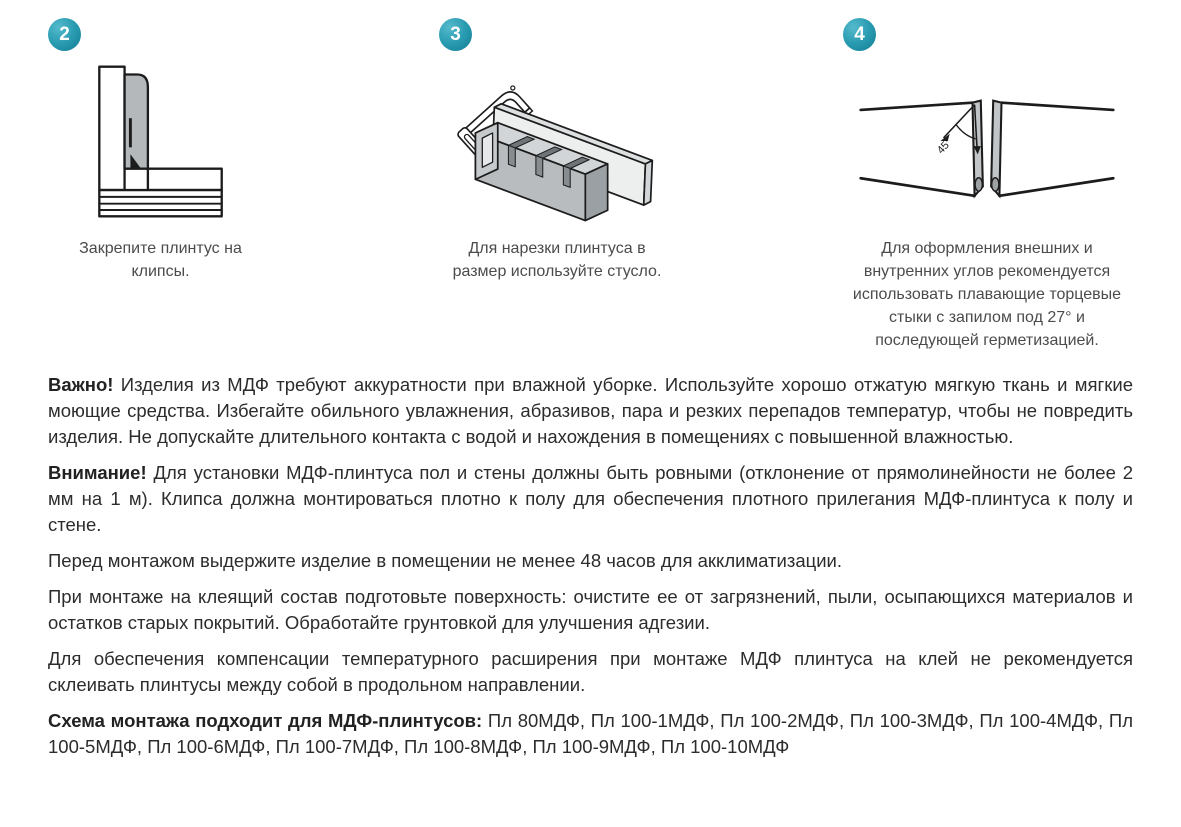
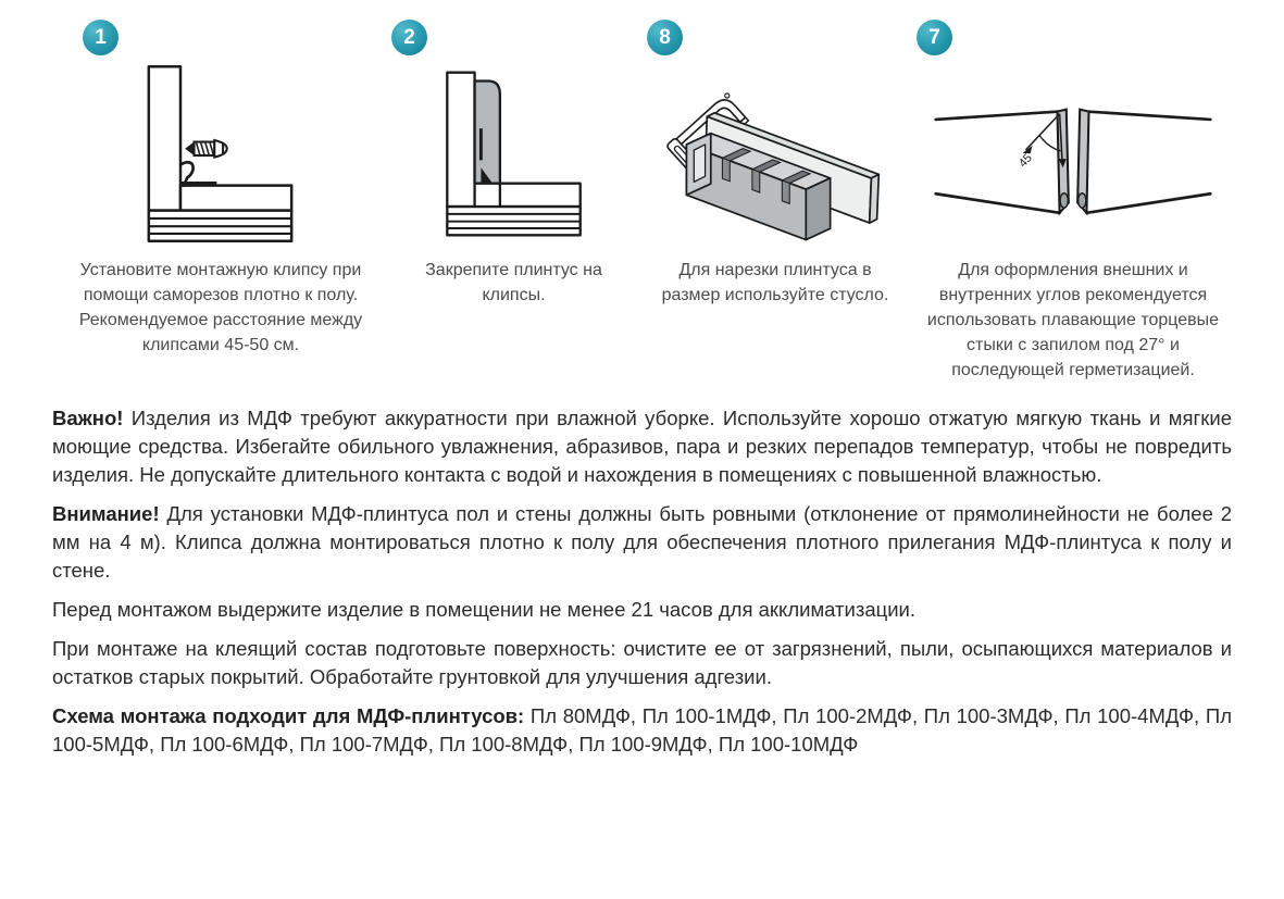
+ 1
+ Установите монтажную клипсу при помощи саморезов плотно к полу. Рекомендуемое расстояние между клипсами 45-50 см.
  2
  Закрепите плинтус на клипсы.
- 3
+ 8
  Для нарезки плинтуса в размер используйте стусло.
- 4
+ 7
  Для оформления внешних и внутренних углов рекомендуется использовать плавающие торцевые стыки с запилом под 27° и последующей герметизацией.
  Важно! Изделия из МДФ требуют аккуратности при влажной уборке. Используйте хорошо отжатую мягкую ткань и мягкие моющие средства. Избегайте обильного увлажнения, абразивов, пара и резких перепадов температур, чтобы не повредить изделия. Не допускайте длительного контакта с водой и нахождения в помещениях с повышенной влажностью.
- Внимание! Для установки МДФ-плинтуса пол и стены должны быть ровными (отклонение от прямолинейности не более 2 мм на 1 м). Клипса должна монтироваться плотно к полу для обеспечения плотного прилегания МДФ-плинтуса к полу и стене.
+ Внимание! Для установки МДФ-плинтуса пол и стены должны быть ровными (отклонение от прямолинейности не более 2 мм на 4 м). Клипса должна монтироваться плотно к полу для обеспечения плотного прилегания МДФ-плинтуса к полу и стене.
- Перед монтажом выдержите изделие в помещении не менее 48 часов для акклиматизации.
+ Перед монтажом выдержите изделие в помещении не менее 21 часов для акклиматизации.
  При монтаже на клеящий состав подготовьте поверхность: очистите ее от загрязнений, пыли, осыпающихся материалов и остатков старых покрытий. Обработайте грунтовкой для улучшения адгезии.
- Для обеспечения компенсации температурного расширения при монтаже МДФ плинтуса на клей не рекомендуется склеивать плинтусы между собой в продольном направлении.
  Схема монтажа подходит для МДФ-плинтусов: Пл 80МДФ, Пл 100-1МДФ, Пл 100-2МДФ, Пл 100-3МДФ, Пл 100-4МДФ, Пл 100-5МДФ, Пл 100-6МДФ, Пл 100-7МДФ, Пл 100-8МДФ, Пл 100-9МДФ, Пл 100-10МДФ
